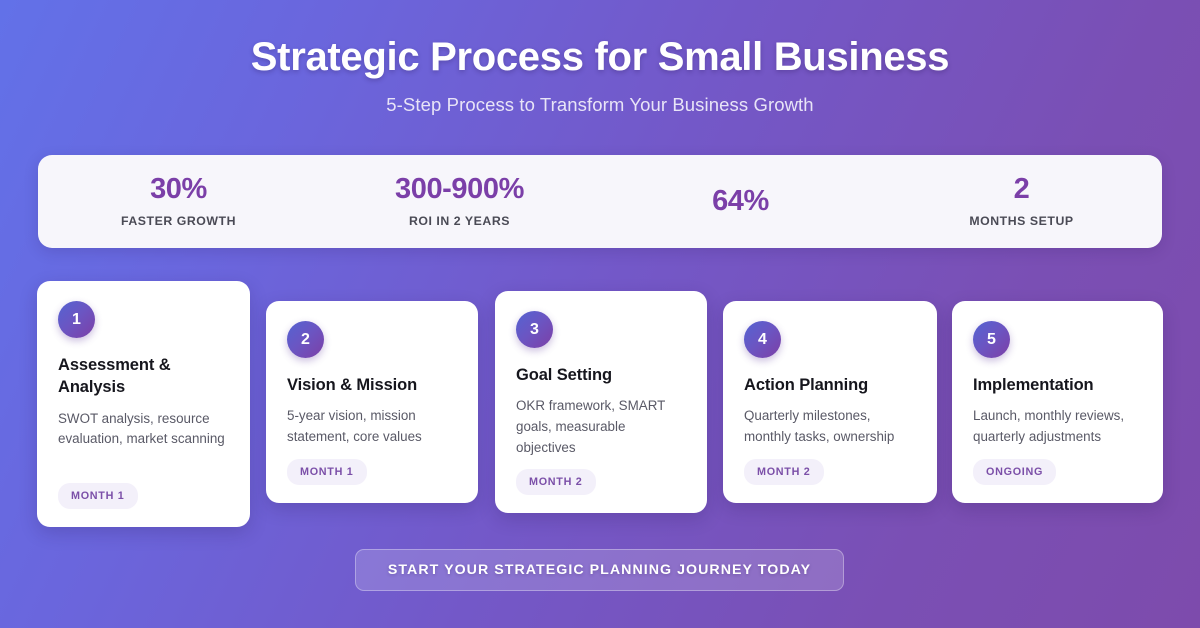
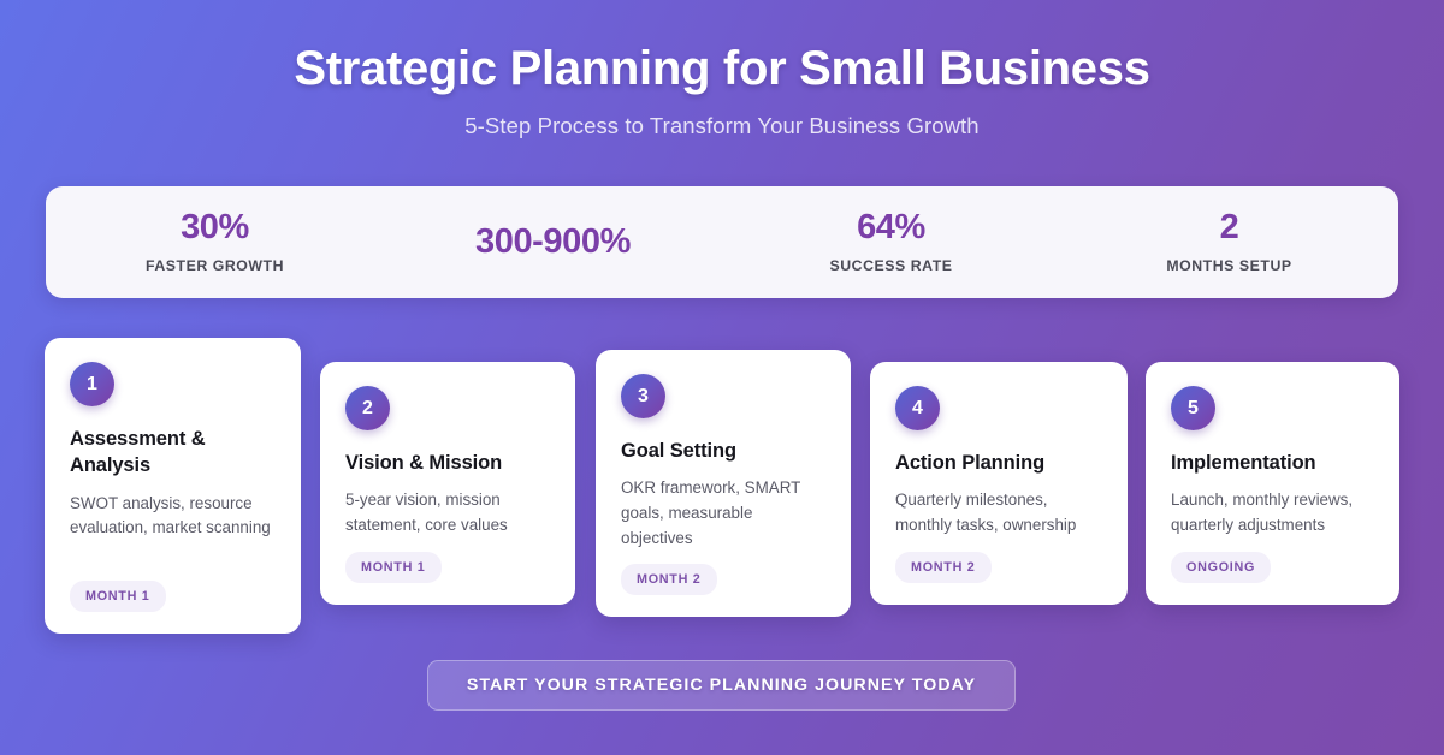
- Strategic Process for Small Business
+ Strategic Planning for Small Business
  5-Step Process to Transform Your Business Growth
  30%
  FASTER GROWTH
  300-900%
- ROI IN 2 YEARS
  64%
+ SUCCESS RATE
  2
  MONTHS SETUP
  1
  Assessment & Analysis
  SWOT analysis, resource evaluation, market scanning
  MONTH 1
  2
  Vision & Mission
  5-year vision, mission statement, core values
  MONTH 1
  3
  Goal Setting
  OKR framework, SMART goals, measurable objectives
  MONTH 2
  4
  Action Planning
  Quarterly milestones, monthly tasks, ownership
  MONTH 2
  5
  Implementation
  Launch, monthly reviews, quarterly adjustments
  ONGOING
  START YOUR STRATEGIC PLANNING JOURNEY TODAY
